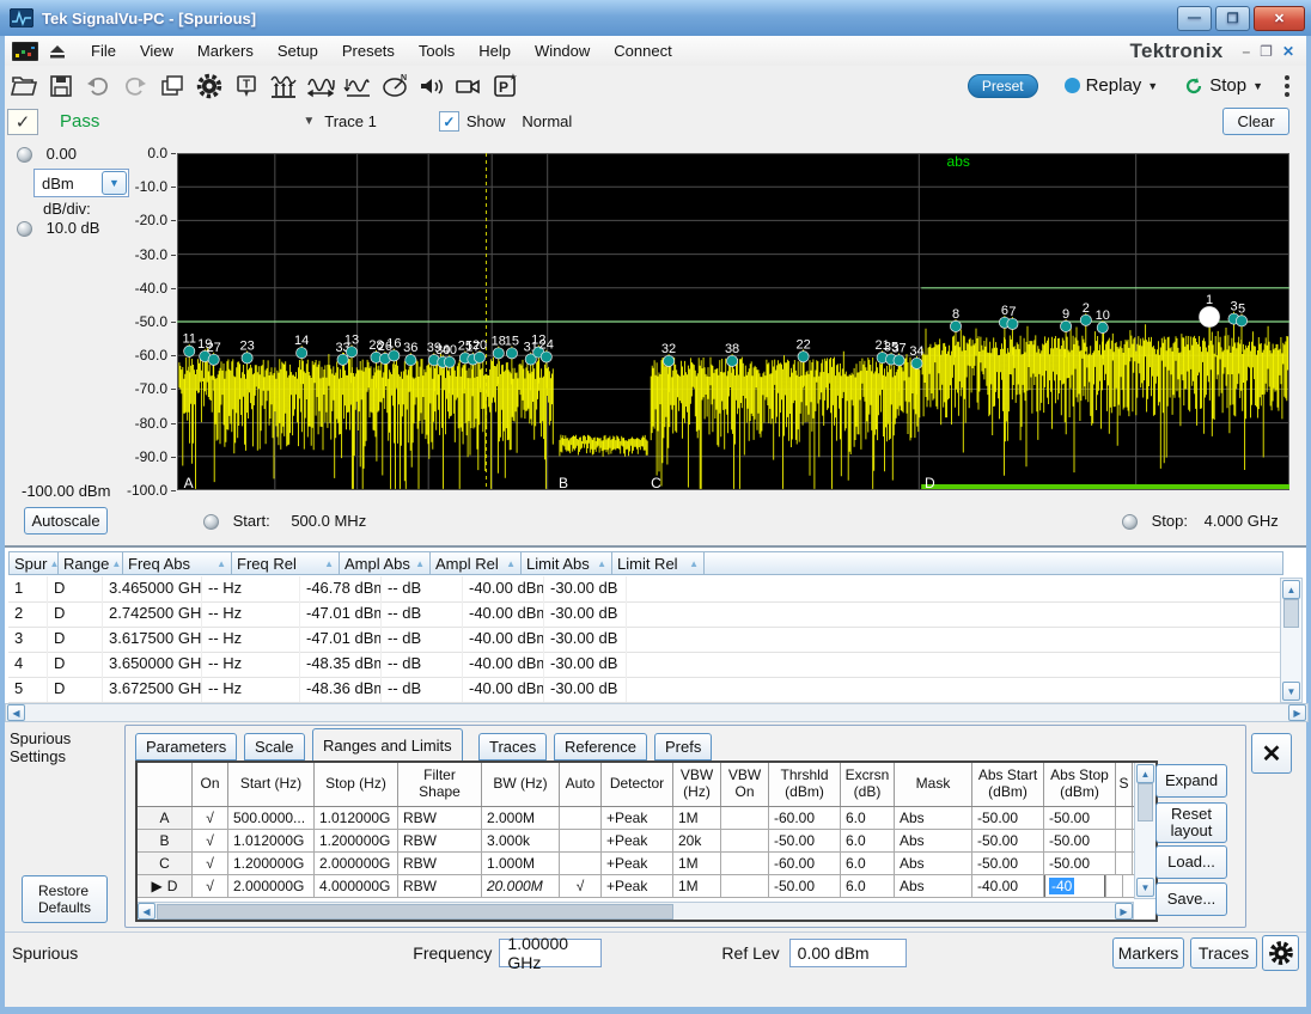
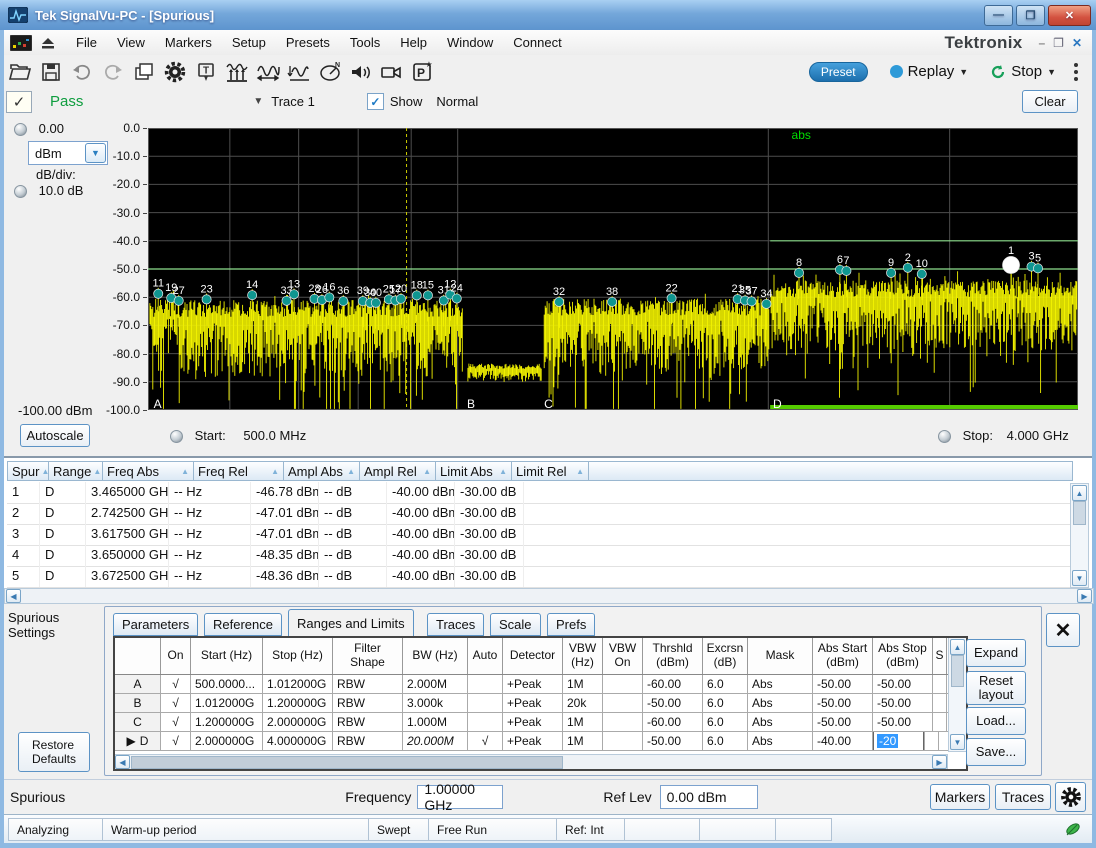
  Tek SignalVu-PC - [Spurious]
  —
  ❐
  ✕
  File
  View
  Markers
  Setup
  Presets
  Tools
  Help
  Window
  Connect
  Tektronix
  –
  ❐
  ✕
  T
  P
  ★
  Preset
  Replay
  ▼
  Stop
  ▼
  ✓
  Pass
  ▼
  Trace 1
  ✓
  Show
  Normal
  Clear
  0.00
  dBm
  ▼
  dB/div:
  10.0 dB
  -100.00 dBm
  Autoscale
  0.0
  -10.0
  -20.0
  -30.0
  -40.0
  -50.0
  -60.0
  -70.0
  -80.0
  -90.0
  -100.0
  11
  19
  27
  23
  14
  33
  13
  28
  26
  16
  36
  39
  30
  40
  25
  17
  20
  18
  15
  31
  12
  24
  32
  38
  22
  21
  35
  37
  34
  8
  6
  7
  9
  2
  10
  1
  3
  5
  abs
  A
  B
  C
  D
  Start: 500.0 MHz
  Stop: 4.000 GHz
  Spur
  ▲
  Range
  ▲
  Freq Abs
  ▲
  Freq Rel
  ▲
  Ampl Abs
  ▲
  Ampl Rel
  ▲
  Limit Abs
  ▲
  Limit Rel
  ▲
  1
  D
  3.465000 GH
  -- Hz
  -46.78 dBm
  -- dB
  -40.00 dBm
  -30.00 dB
  2
  D
  2.742500 GH
  -- Hz
  -47.01 dBm
  -- dB
  -40.00 dBm
  -30.00 dB
  3
  D
  3.617500 GH
  -- Hz
  -47.01 dBm
  -- dB
  -40.00 dBm
  -30.00 dB
  4
  D
  3.650000 GH
  -- Hz
  -48.35 dBm
  -- dB
  -40.00 dBm
  -30.00 dB
  5
  D
  3.672500 GH
  -- Hz
  -48.36 dBm
  -- dB
  -40.00 dBm
  -30.00 dB
  ▲
  ▼
  ◀
  ▶
  Spurious
  Settings
  Restore
  Defaults
  Parameters
- Scale
+ Reference
  Ranges and Limits
  Traces
- Reference
+ Scale
  Prefs
  On
  Start (Hz)
  Stop (Hz)
  Filter
  Shape
  BW (Hz)
  Auto
  Detector
  VBW
  (Hz)
  VBW
  On
  Thrshld
  (dBm)
  Excrsn
  (dB)
  Mask
  Abs Start
  (dBm)
  Abs Stop
  (dBm)
  S
  A
  √
  500.0000...
  1.012000G
  RBW
  2.000M
  +Peak
  1M
  -60.00
  6.0
  Abs
  -50.00
  -50.00
  B
  √
  1.012000G
  1.200000G
  RBW
  3.000k
  +Peak
  20k
  -50.00
  6.0
  Abs
  -50.00
  -50.00
  C
  √
  1.200000G
  2.000000G
  RBW
  1.000M
  +Peak
  1M
  -60.00
  6.0
  Abs
  -50.00
  -50.00
  ▶
  D
  √
  2.000000G
  4.000000G
  RBW
  20.000M
  √
  +Peak
  1M
  -50.00
  6.0
  Abs
  -40.00
- -40
+ -20
  ◀
  ▶
  ▲
  ▼
  Expand
  Reset
  layout
  Load...
  Save...
  ✕
  Spurious
  Frequency
  1.00000 GHz
  Ref Lev
  0.00 dBm
  Markers
  Traces
+ Analyzing
+ Warm-up period
+ Swept
+ Free Run
+ Ref: Int
